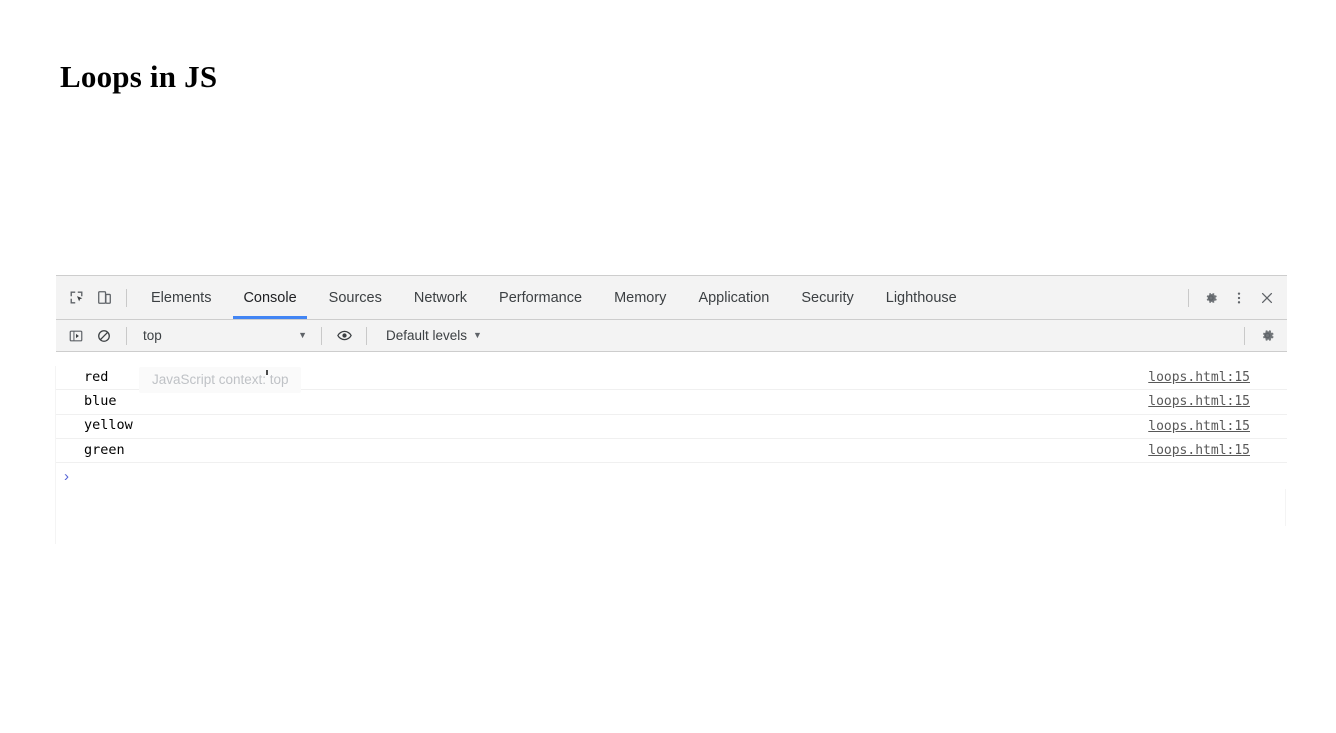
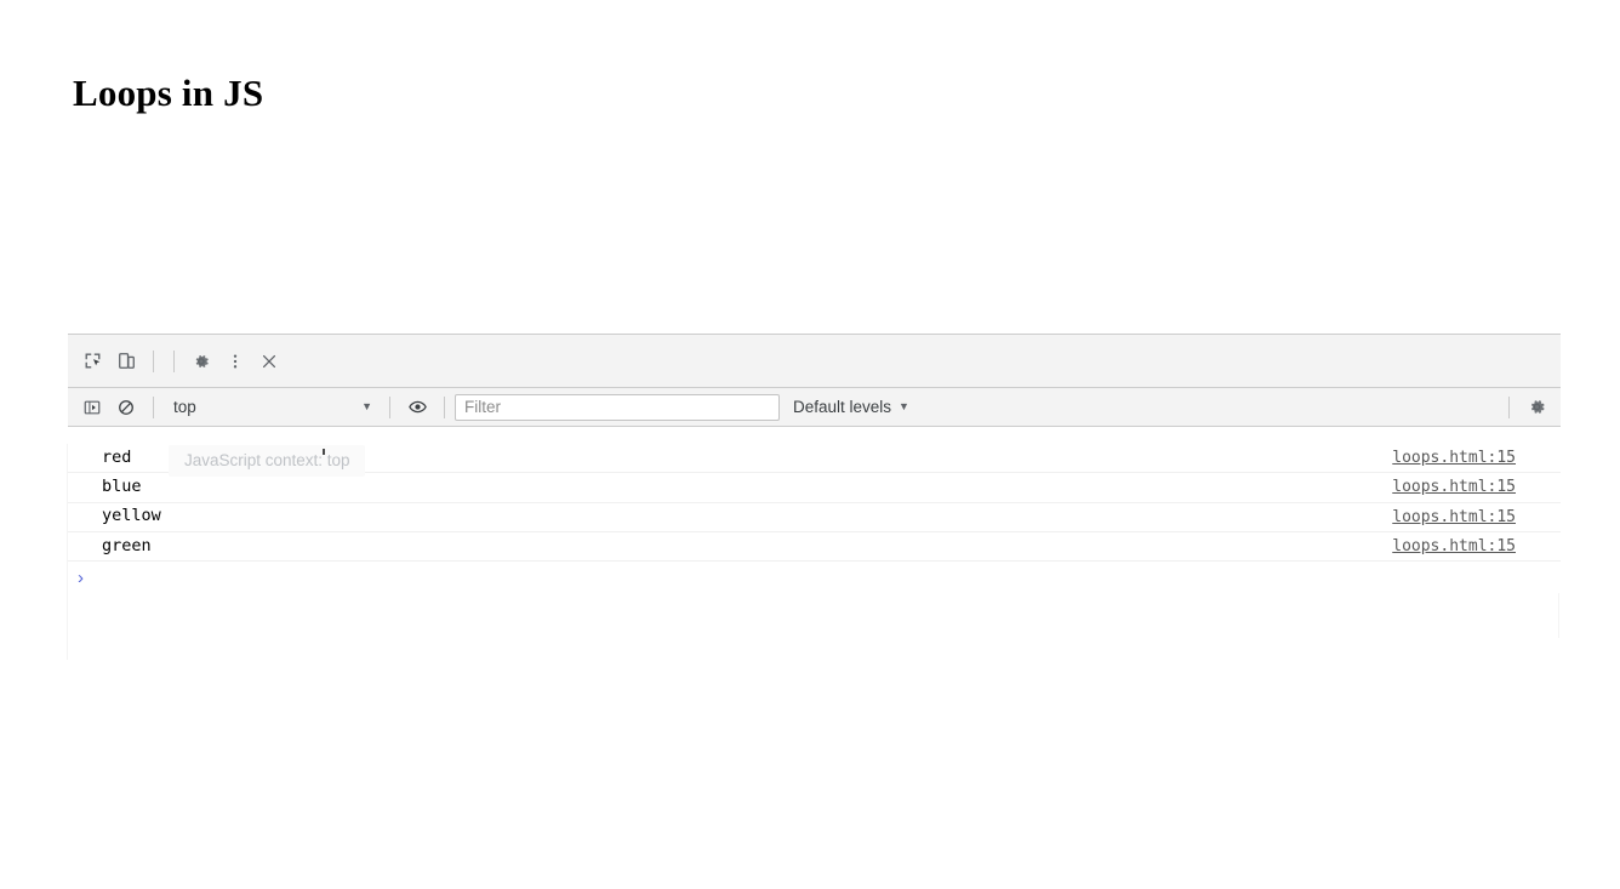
  Loops in JS
- Elements
- Console
- Sources
- Network
- Performance
- Memory
- Application
- Security
- Lighthouse
  top
  ▼
+ Filter
  Default levels
  ▼
  red
  loops.html:15
  blue
  loops.html:15
  yellow
  loops.html:15
  green
  loops.html:15
  ›
  JavaScript context: top
